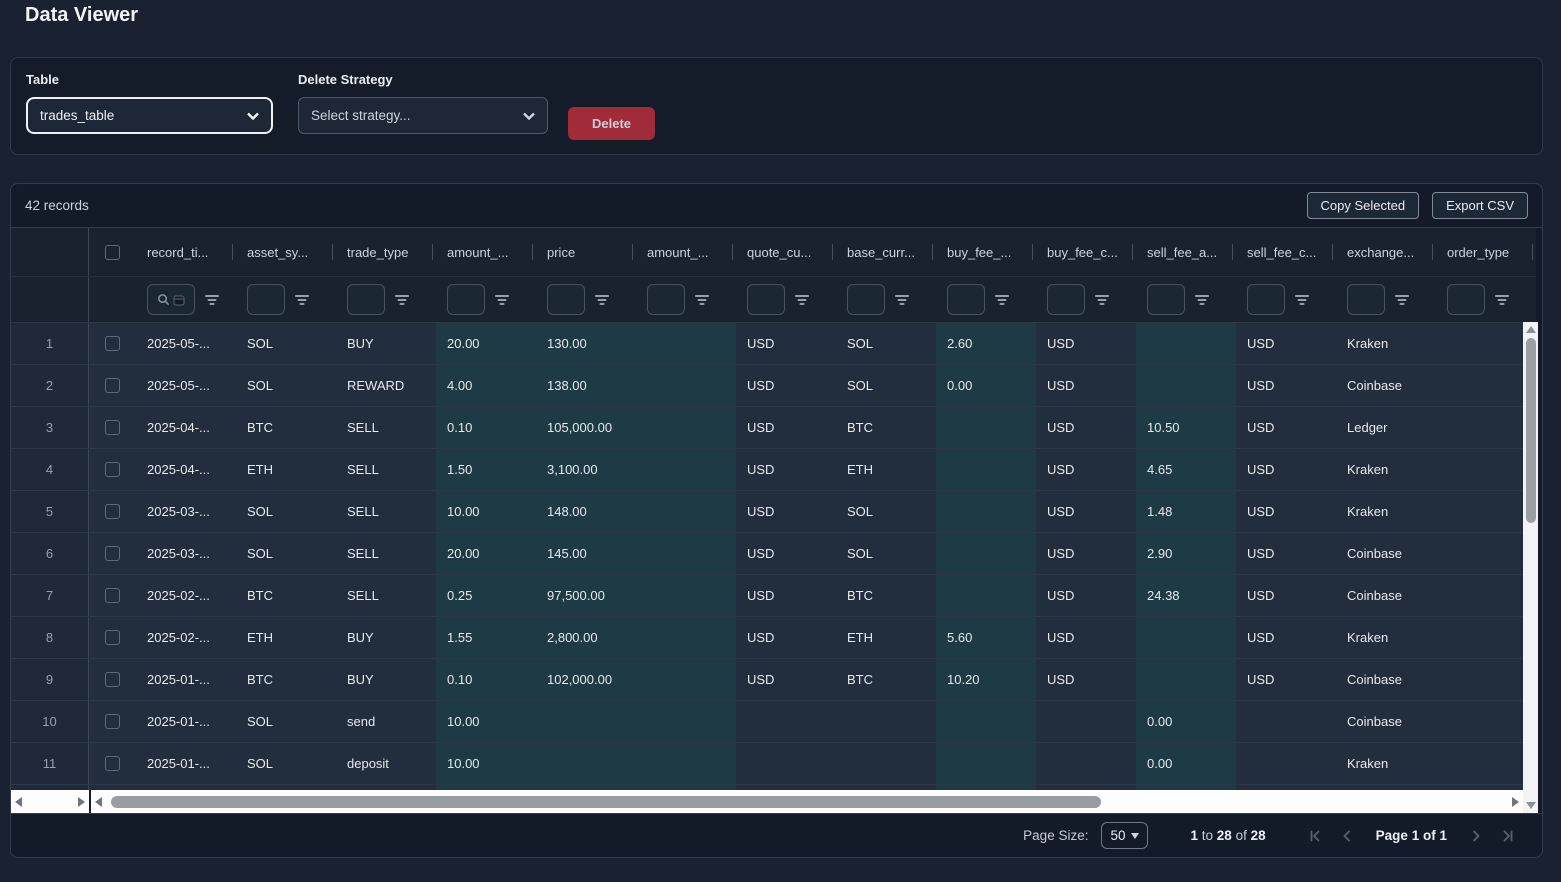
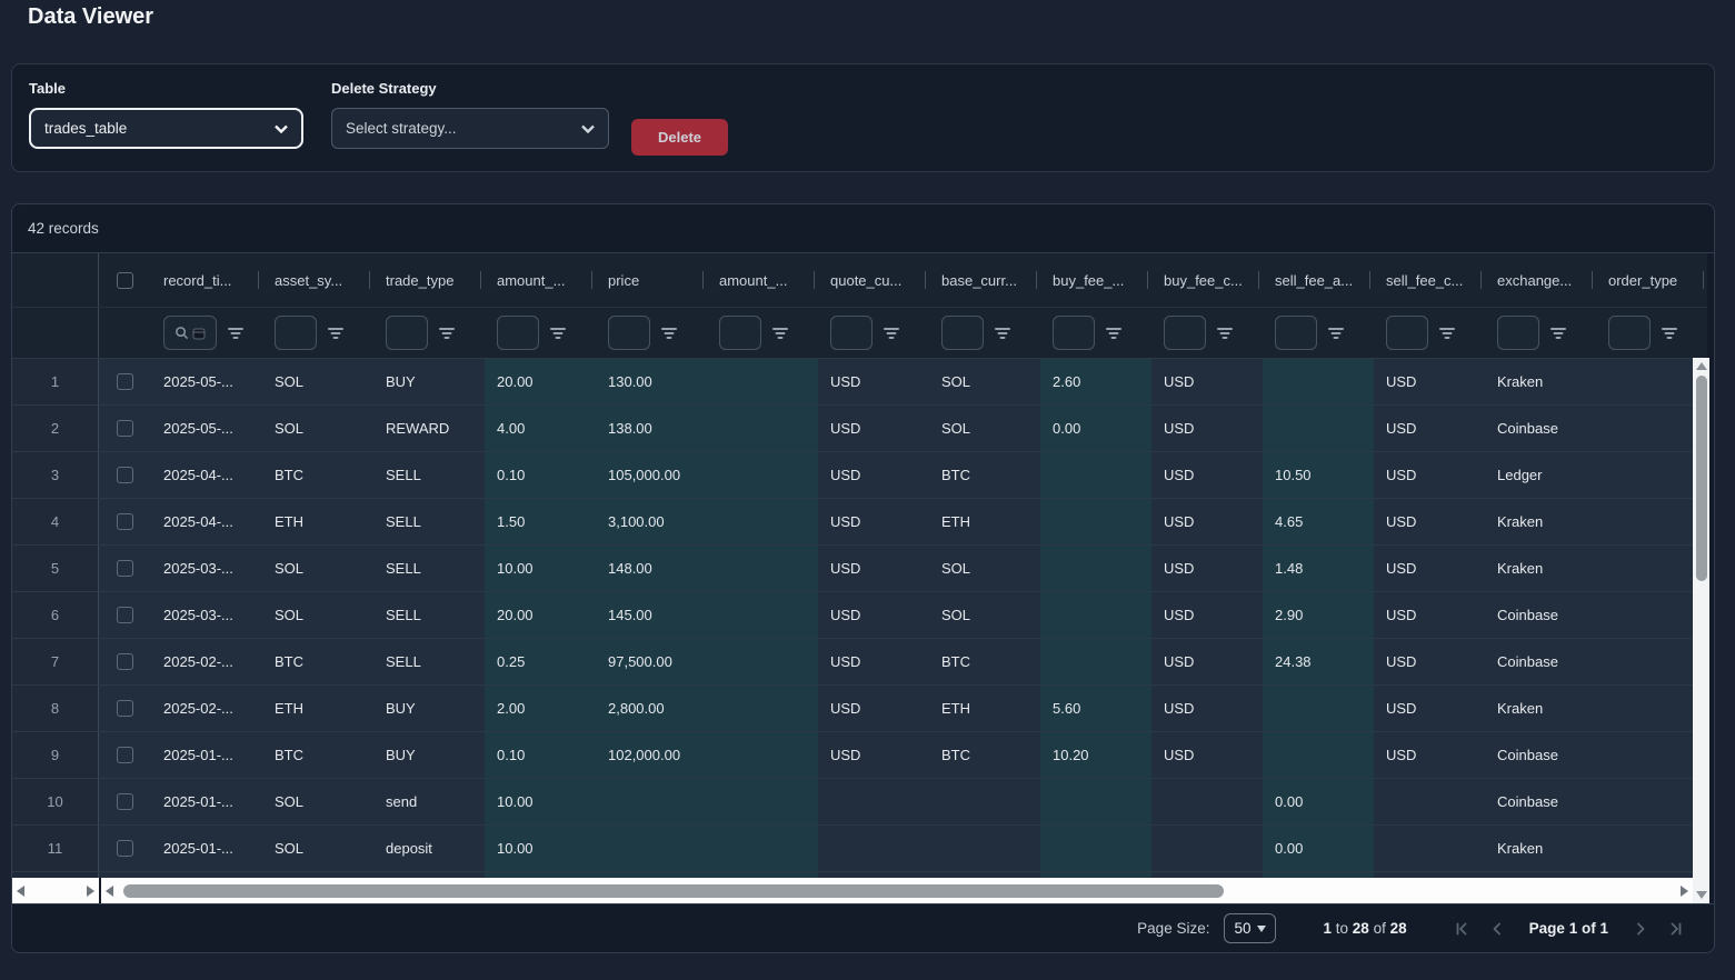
  Data Viewer
  Table
  trades_table
  Delete Strategy
  Select strategy...
  Delete
  42 records
- Copy Selected
- Export CSV
  record_ti...
  asset_sy...
  trade_type
  amount_...
  price
  amount_...
  quote_cu...
  base_curr...
  buy_fee_...
  buy_fee_c...
  sell_fee_a...
  sell_fee_c...
  exchange...
  order_type
  1
  2025-05-...
  SOL
  BUY
  20.00
  130.00
  USD
  SOL
  2.60
  USD
  USD
  Kraken
  2
  2025-05-...
  SOL
  REWARD
  4.00
  138.00
  USD
  SOL
  0.00
  USD
  USD
  Coinbase
  3
  2025-04-...
  BTC
  SELL
  0.10
  105,000.00
  USD
  BTC
  USD
  10.50
  USD
  Ledger
  4
  2025-04-...
  ETH
  SELL
  1.50
  3,100.00
  USD
  ETH
  USD
  4.65
  USD
  Kraken
  5
  2025-03-...
  SOL
  SELL
  10.00
  148.00
  USD
  SOL
  USD
  1.48
  USD
  Kraken
  6
  2025-03-...
  SOL
  SELL
  20.00
  145.00
  USD
  SOL
  USD
  2.90
  USD
  Coinbase
  7
  2025-02-...
  BTC
  SELL
  0.25
  97,500.00
  USD
  BTC
  USD
  24.38
  USD
  Coinbase
  8
  2025-02-...
  ETH
  BUY
- 1.55
+ 2.00
  2,800.00
  USD
  ETH
  5.60
  USD
  USD
  Kraken
  9
  2025-01-...
  BTC
  BUY
  0.10
  102,000.00
  USD
  BTC
  10.20
  USD
  USD
  Coinbase
  10
  2025-01-...
  SOL
  send
  10.00
  0.00
  Coinbase
  11
  2025-01-...
  SOL
  deposit
  10.00
  0.00
  Kraken
  Page Size:
  50
  1 to 28 of 28
  Page 1 of 1
